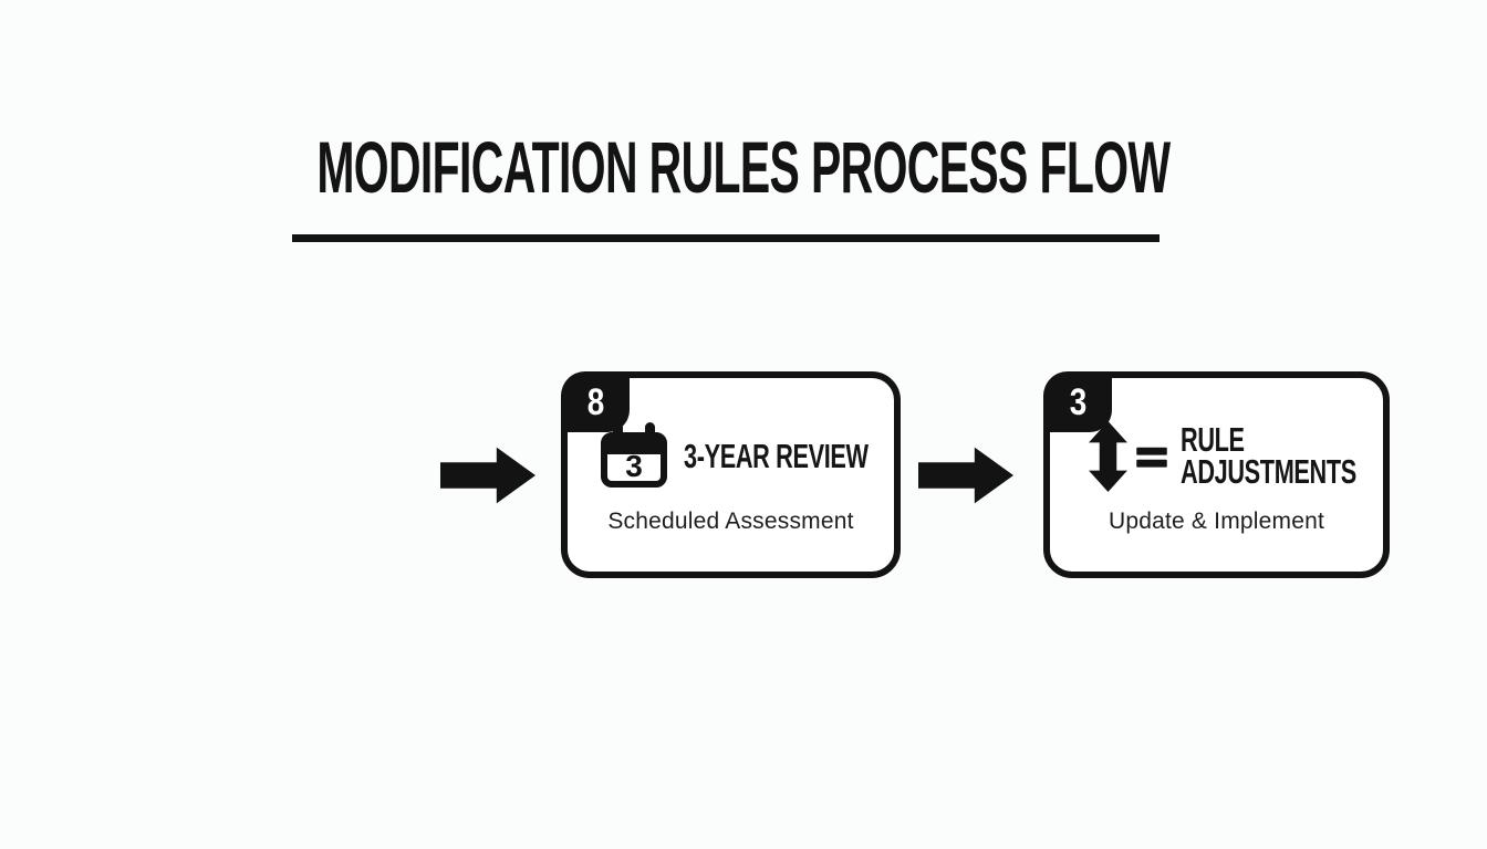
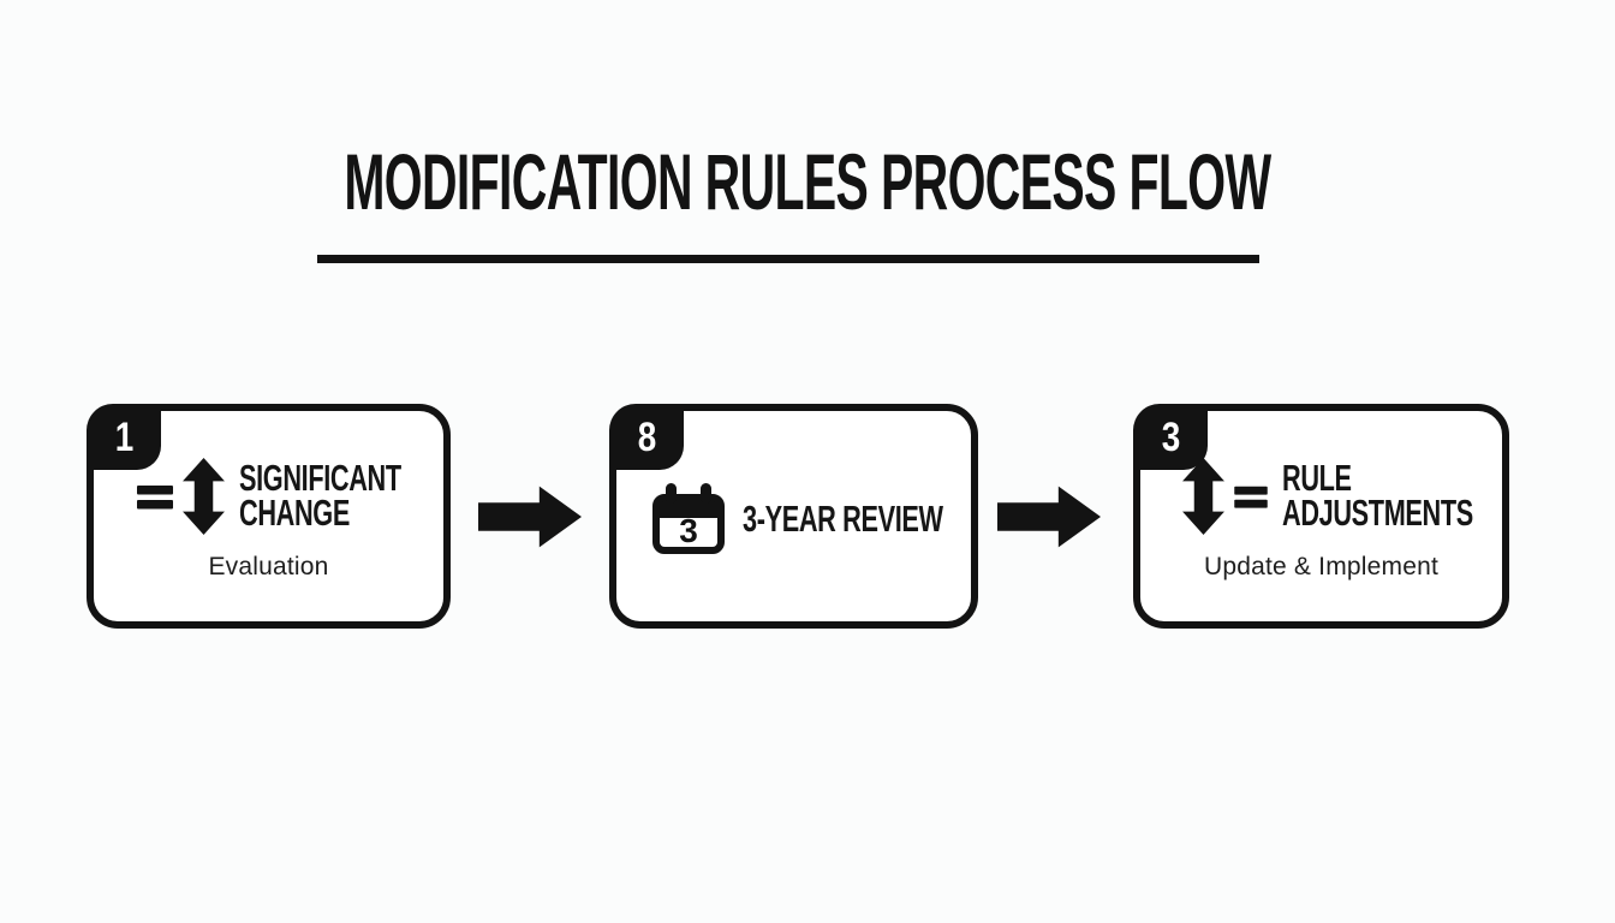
  MODIFICATION RULES PROCESS FLOW
+ 1
+ SIGNIFICANT
+ CHANGE
+ Evaluation
  8
  3
  3-YEAR REVIEW
- Scheduled Assessment
  3
  RULE
  ADJUSTMENTS
  Update & Implement
